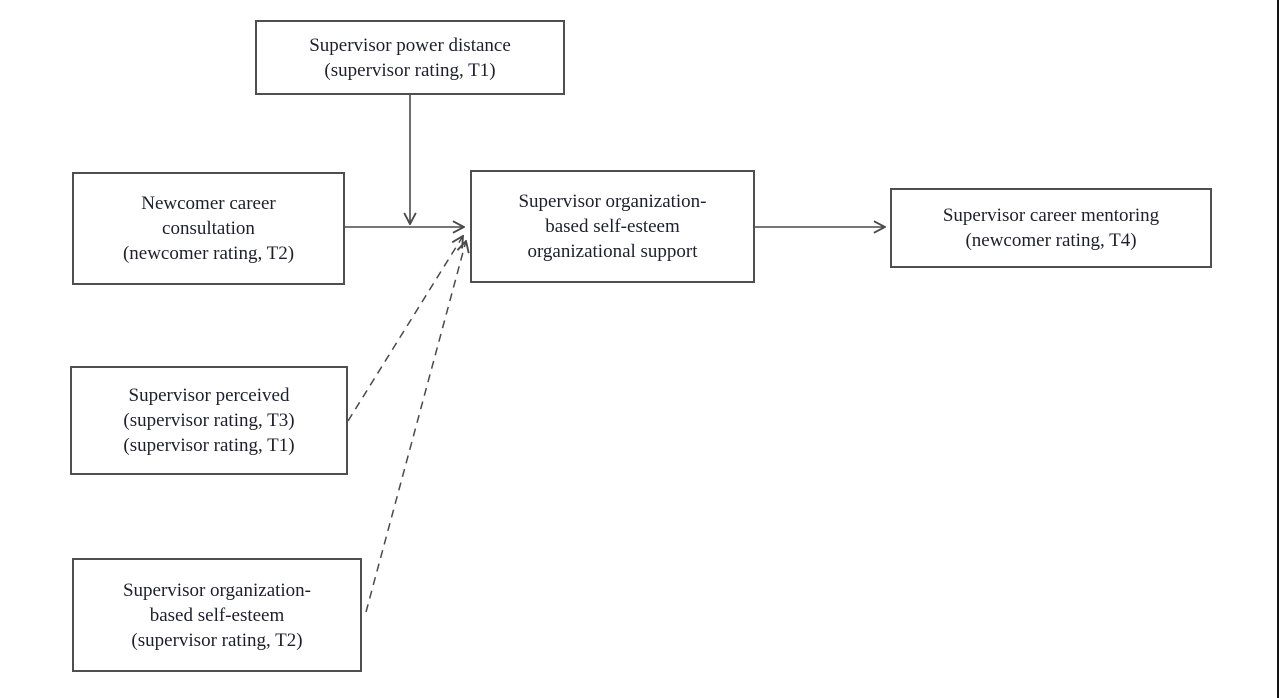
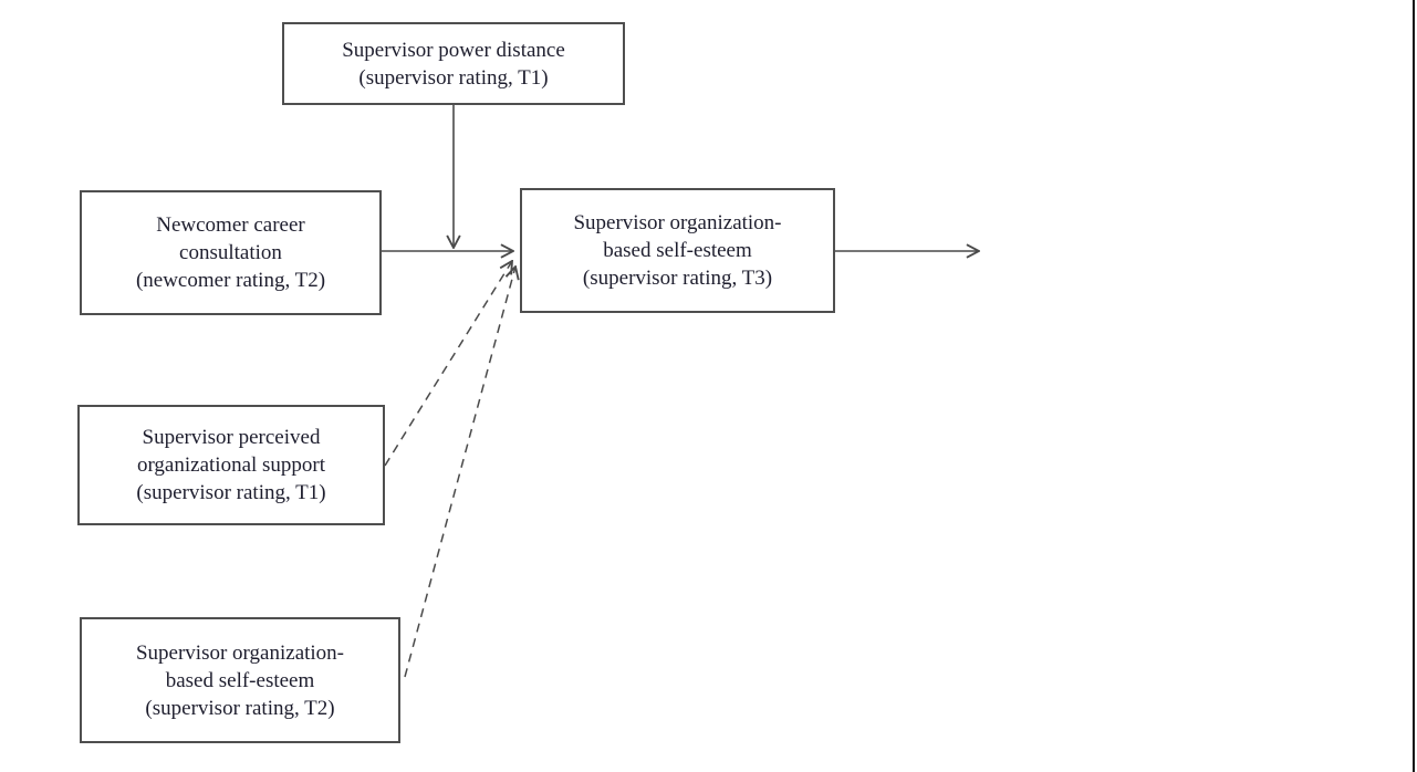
  Supervisor power distance
  (supervisor rating, T1)
  Newcomer career
  consultation
  (newcomer rating, T2)
  Supervisor organization-
  based self-esteem
- organizational support
+ (supervisor rating, T3)
- Supervisor career mentoring
- (newcomer rating, T4)
  Supervisor perceived
- (supervisor rating, T3)
+ organizational support
  (supervisor rating, T1)
  Supervisor organization-
  based self-esteem
  (supervisor rating, T2)
